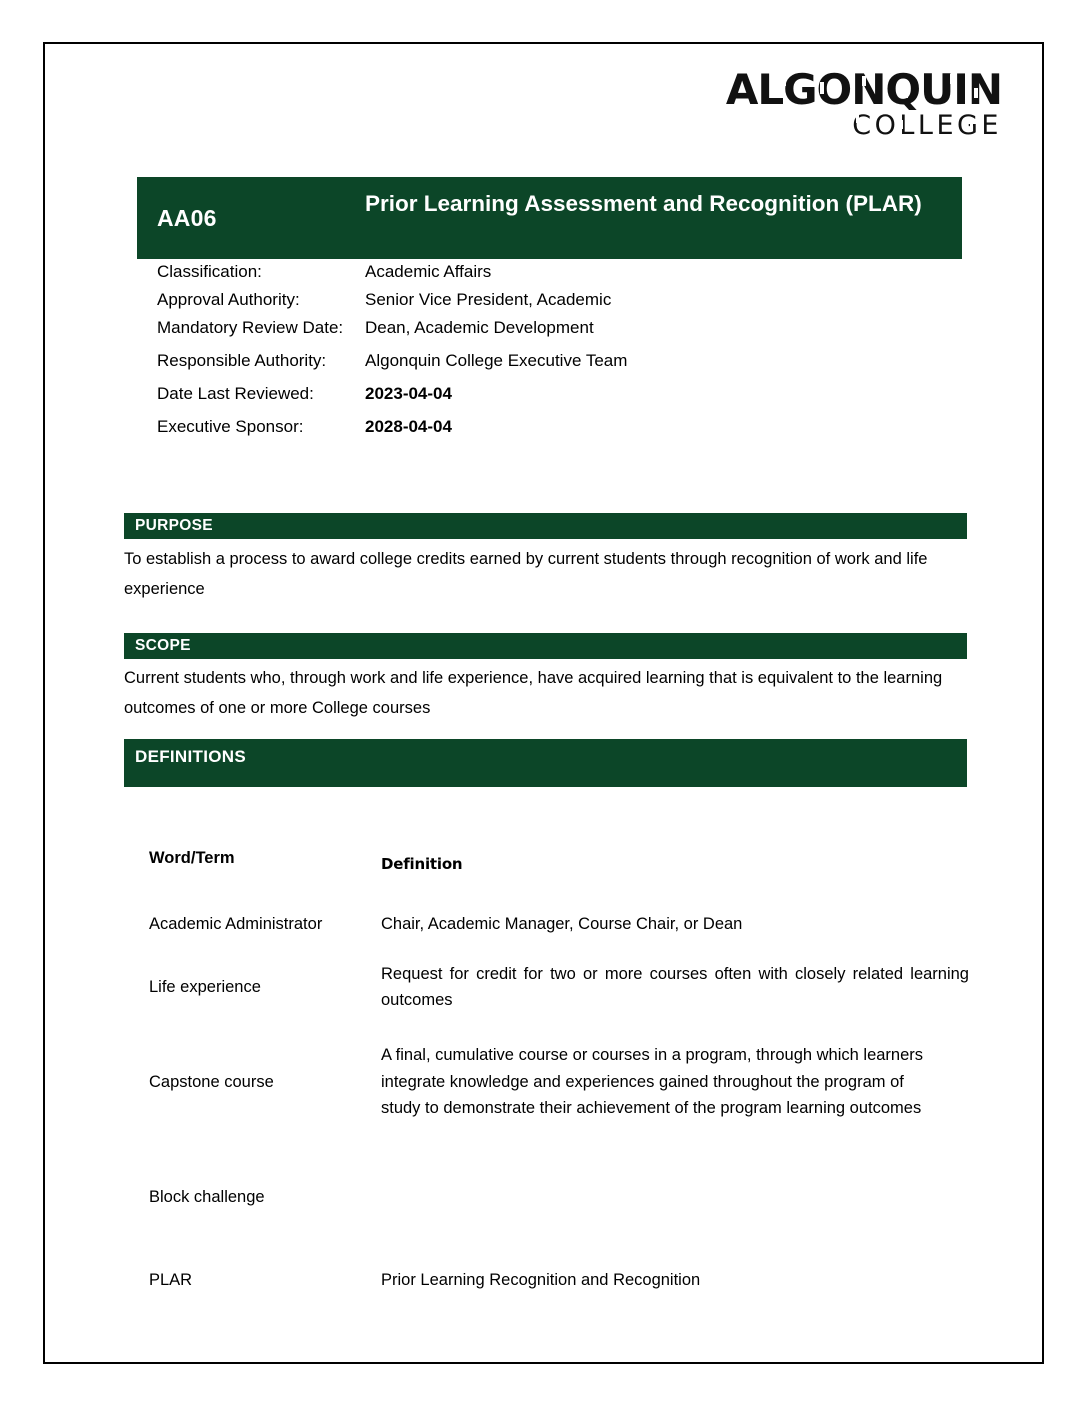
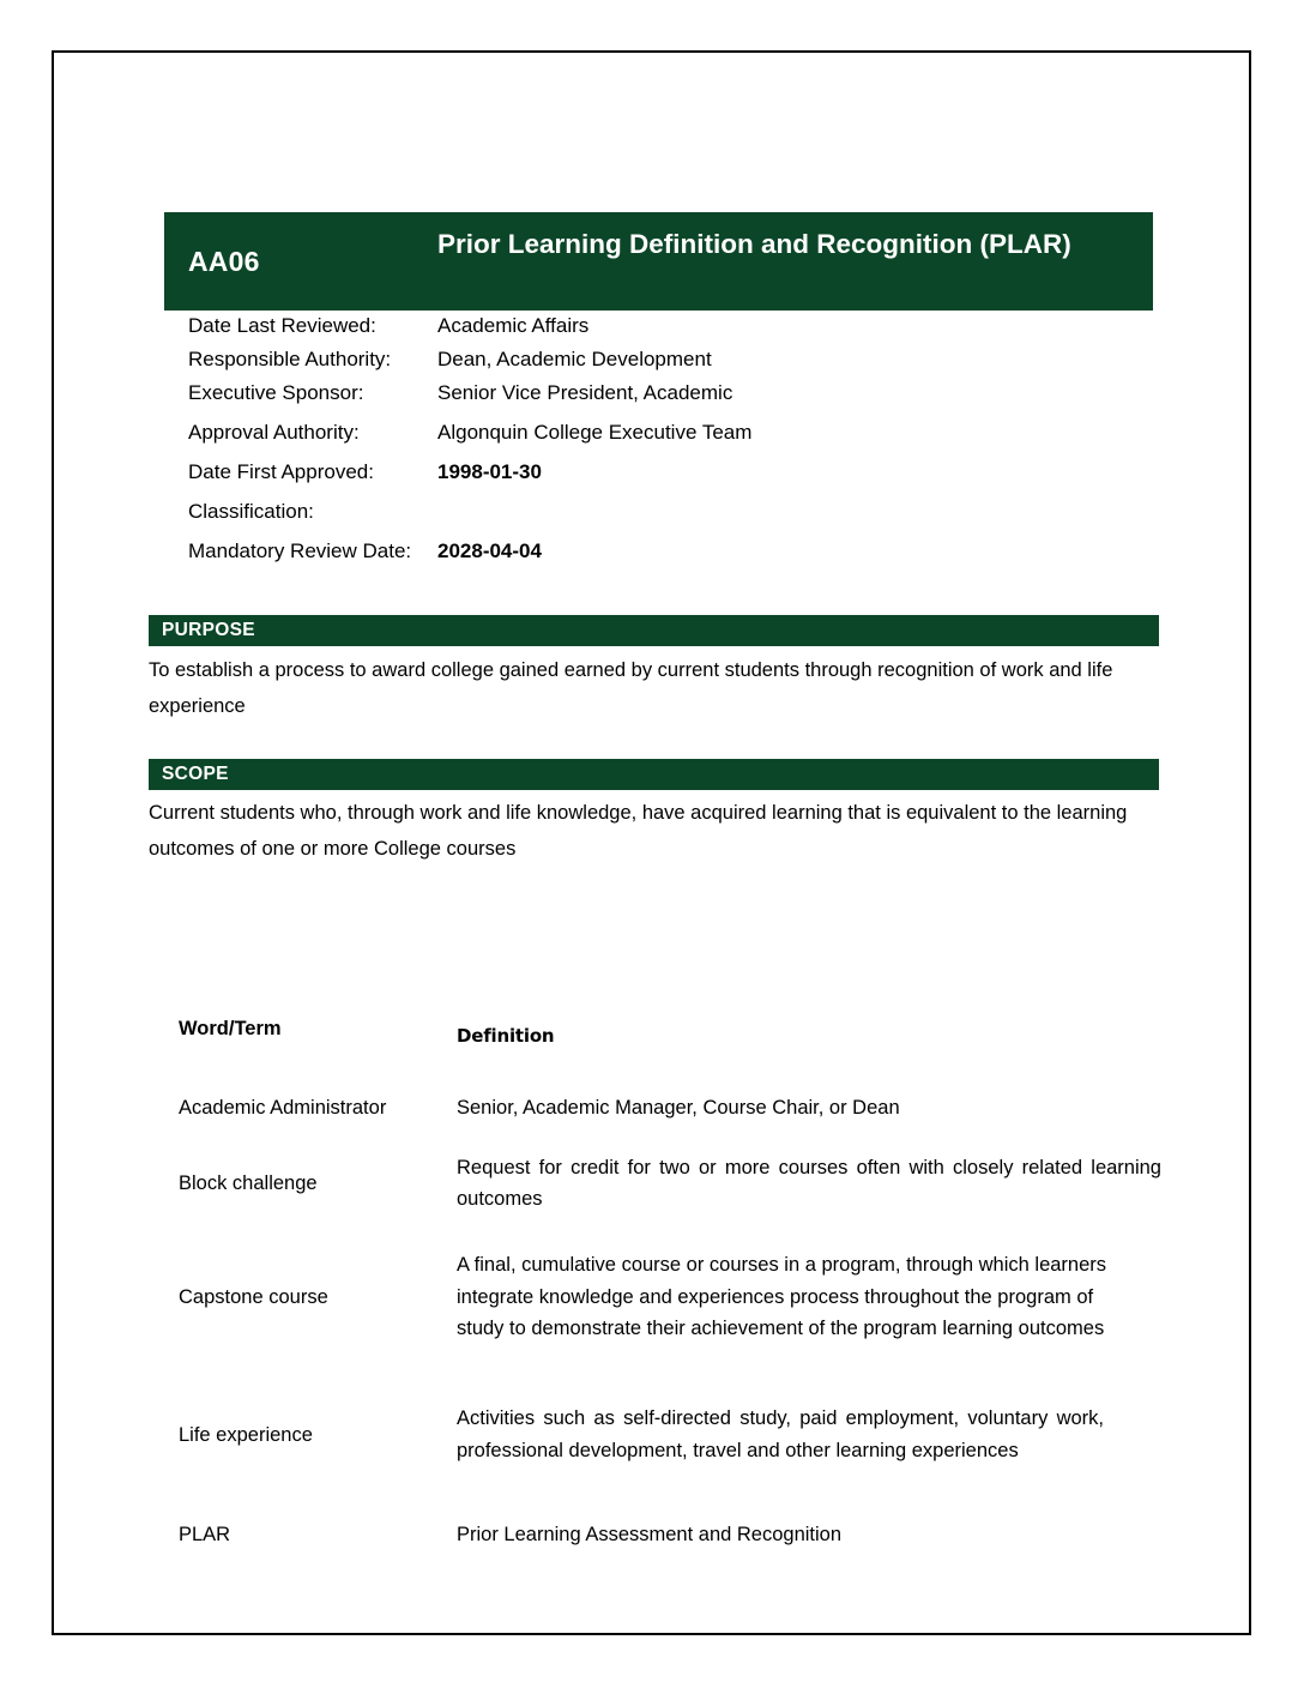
- ALGONQUIN
- COLLEGE
  AA06
- Prior Learning Assessment and Recognition (PLAR)
+ Prior Learning Definition and Recognition (PLAR)
- Classification:
+ Date Last Reviewed:
  Academic Affairs
- Approval Authority:
+ Responsible Authority:
- Senior Vice President, Academic
+ Dean, Academic Development
- Mandatory Review Date:
+ Executive Sponsor:
- Dean, Academic Development
+ Senior Vice President, Academic
- Responsible Authority:
+ Approval Authority:
  Algonquin College Executive Team
+ Date First Approved:
+ 1998-01-30
- Date Last Reviewed:
+ Classification:
- 2023-04-04
- Executive Sponsor:
+ Mandatory Review Date:
  2028-04-04
  PURPOSE
- To establish a process to award college credits earned by current students through recognition of work and life experience
+ To establish a process to award college gained earned by current students through recognition of work and life experience
  SCOPE
- Current students who, through work and life experience, have acquired learning that is equivalent to the learning outcomes of one or more College courses
+ Current students who, through work and life knowledge, have acquired learning that is equivalent to the learning outcomes of one or more College courses
- DEFINITIONS
  Word/Term
  Definition
  Academic Administrator
- Chair, Academic Manager, Course Chair, or Dean
+ Senior, Academic Manager, Course Chair, or Dean
- Life experience
+ Block challenge
  Request for credit for two or more courses often with closely related learning outcomes
  Capstone course
- A final, cumulative course or courses in a program, through which learners integrate knowledge and experiences gained throughout the program of study to demonstrate their achievement of the program learning outcomes
+ A final, cumulative course or courses in a program, through which learners integrate knowledge and experiences process throughout the program of study to demonstrate their achievement of the program learning outcomes
- Block challenge
+ Life experience
+ Activities such as self-directed study, paid employment, voluntary work, professional development, travel and other learning experiences
  PLAR
- Prior Learning Recognition and Recognition
+ Prior Learning Assessment and Recognition
